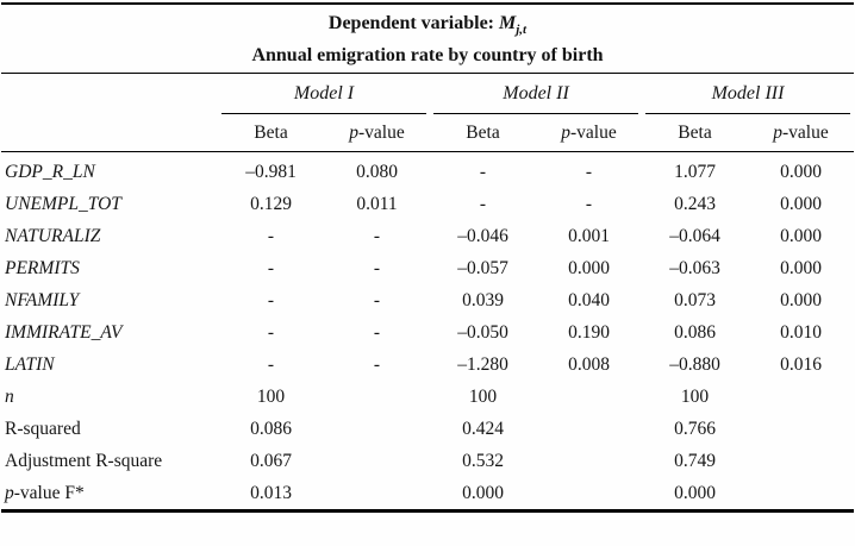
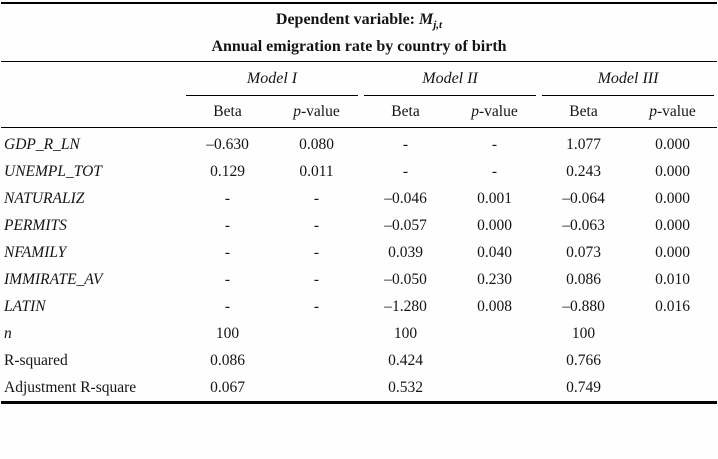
  Dependent variable: Mj,t Annual emigration rate by country of birth
  	Model I	Model II	Model III
  	Beta	p-value	Beta	p-value	Beta	p-value
- GDP_R_LN	–0.981	0.080	-	-	1.077	0.000
+ GDP_R_LN	–0.630	0.080	-	-	1.077	0.000
  UNEMPL_TOT	0.129	0.011	-	-	0.243	0.000
  NATURALIZ	-	-	–0.046	0.001	–0.064	0.000
  PERMITS	-	-	–0.057	0.000	–0.063	0.000
  NFAMILY	-	-	0.039	0.040	0.073	0.000
- IMMIRATE_AV	-	-	–0.050	0.190	0.086	0.010
+ IMMIRATE_AV	-	-	–0.050	0.230	0.086	0.010
  LATIN	-	-	–1.280	0.008	–0.880	0.016
  n	100		100		100
  R-squared	0.086		0.424		0.766
  Adjustment R-square	0.067		0.532		0.749
- p-value F*	0.013		0.000		0.000
